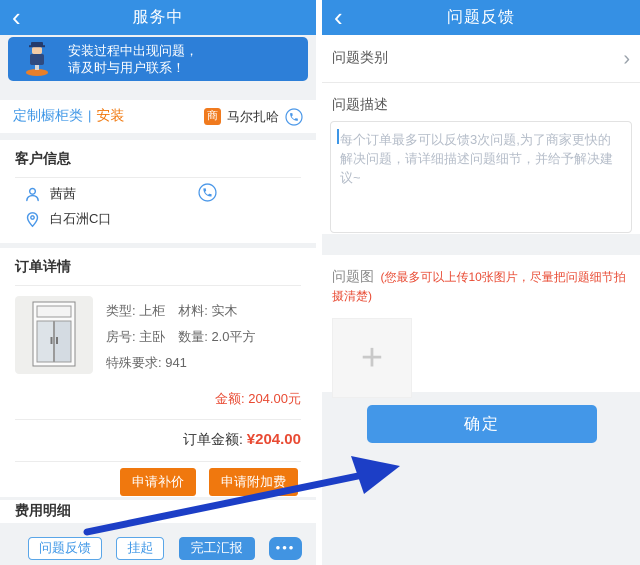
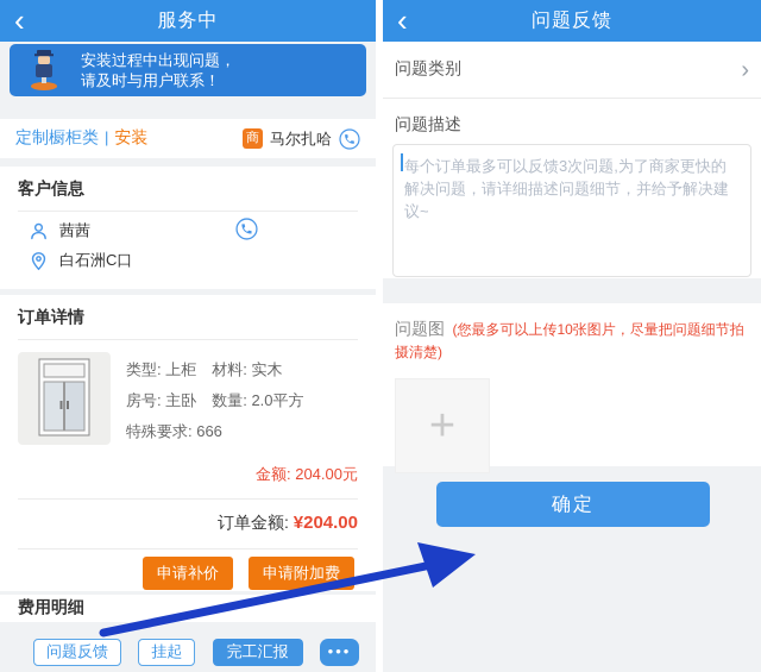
  ‹
  服务中
  安装过程中出现问题，
  请及时与用户联系！
  定制橱柜类 | 安装
  商
  马尔扎哈
  客户信息
  茜茜
  白石洲C口
  订单详情
  类型: 上柜 材料: 实木
  房号: 主卧 数量: 2.0平方
- 特殊要求: 941
+ 特殊要求: 666
  金额: 204.00元
  订单金额: ¥204.00
  申请补价
  申请附加费
  费用明细
  问题反馈
  挂起
  完工汇报
  •••
  ‹
  问题反馈
  问题类别
  ›
  问题描述
  问题图 (您最多可以上传10张图片，尽量把问题细节拍摄清楚)
  +
  确定
